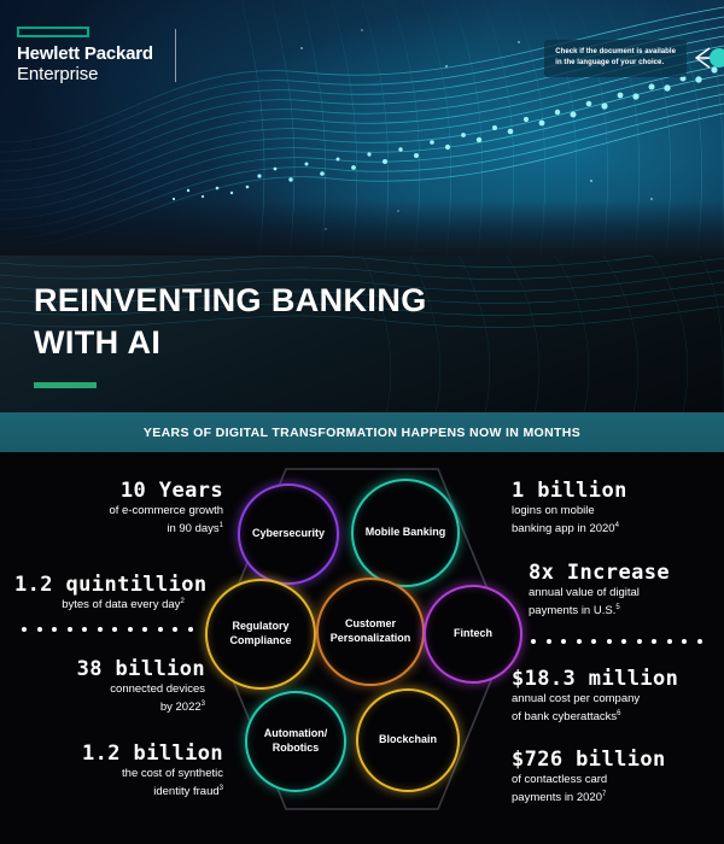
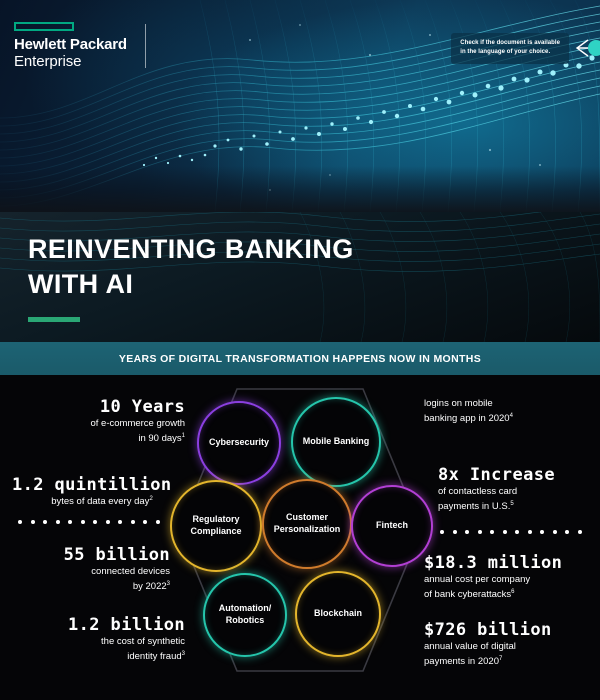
  Hewlett Packard
  Enterprise
  REINVENTING BANKING
  WITH AI
  YEARS OF DIGITAL TRANSFORMATION HAPPENS NOW IN MONTHS
  10 Years
  of e-commerce growth
  in 90 days
  1.2 quintillion
  bytes of data every day
- 38 billion
+ 55 billion
  connected devices
  by 2022
  1.2 billion
  the cost of synthetic
  identity fraud
- 1 billion
  logins on mobile
  banking app in 2020
  8x Increase
- annual value of digital
+ of contactless card
  payments in U.S.
  $18.3 million
  annual cost per company
  of bank cyberattacks
  $726 billion
- of contactless card
+ annual value of digital
  payments in 2020
  Cybersecurity
  Mobile Banking
  Regulatory Compliance
  Customer Personalization
  Fintech
  Automation/ Robotics
  Blockchain
